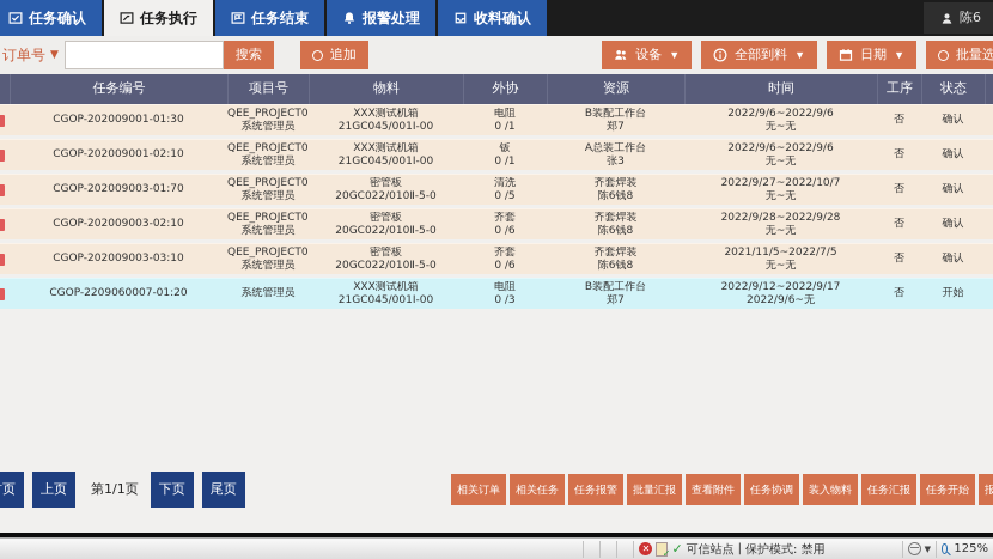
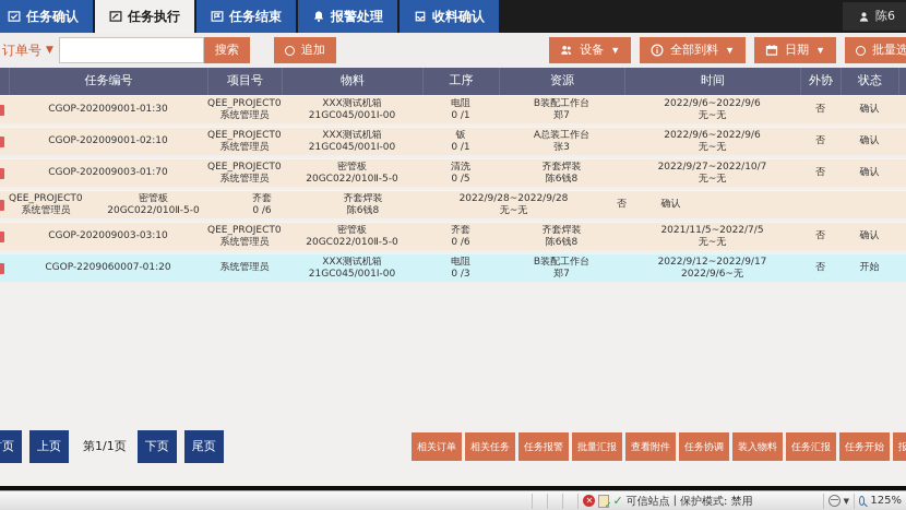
  任务确认
  任务执行
  任务结束
  报警处理
  收料确认
  陈6
  订单号
  ▼
  搜索
  追加
  设备
  ▼
  全部到料
  ▼
  日期
  ▼
  批量选
  任务编号
  项目号
  物料
- 外协
+ 工序
  资源
  时间
- 工序
+ 外协
  状态
  CGOP-202009001-01:30
  QEE_PROJECT0
  系统管理员
  XXX测试机箱
  21GC045/001I-00
  电阻
  0 /1
  B装配工作台
  郑7
  2022/9/6~2022/9/6
  无~无
  否
  确认
  CGOP-202009001-02:10
  QEE_PROJECT0
  系统管理员
  XXX测试机箱
  21GC045/001I-00
  钣
  0 /1
  A总装工作台
  张3
  2022/9/6~2022/9/6
  无~无
  否
  确认
  CGOP-202009003-01:70
  QEE_PROJECT0
  系统管理员
  密管板
  20GC022/010Ⅱ-5-0
  清洗
  0 /5
  齐套焊装
  陈6钱8
  2022/9/27~2022/10/7
  无~无
  否
  确认
- CGOP-202009003-02:10
  QEE_PROJECT0
  系统管理员
  密管板
  20GC022/010Ⅱ-5-0
  齐套
  0 /6
  齐套焊装
  陈6钱8
  2022/9/28~2022/9/28
  无~无
  否
  确认
  CGOP-202009003-03:10
  QEE_PROJECT0
  系统管理员
  密管板
  20GC022/010Ⅱ-5-0
  齐套
  0 /6
  齐套焊装
  陈6钱8
  2021/11/5~2022/7/5
  无~无
  否
  确认
  CGOP-2209060007-01:20
  系统管理员
  XXX测试机箱
  21GC045/001I-00
  电阻
  0 /3
  B装配工作台
  郑7
  2022/9/12~2022/9/17
  2022/9/6~无
  否
  开始
  上页
  第1/1页
  下页
  尾页
  相关订单
  相关任务
  任务报警
  批量汇报
  查看附件
  任务协调
  装入物料
  任务汇报
  任务开始
  ✕
  ✓
  可信站点
  |
  保护模式: 禁用
  ▼
  125%
